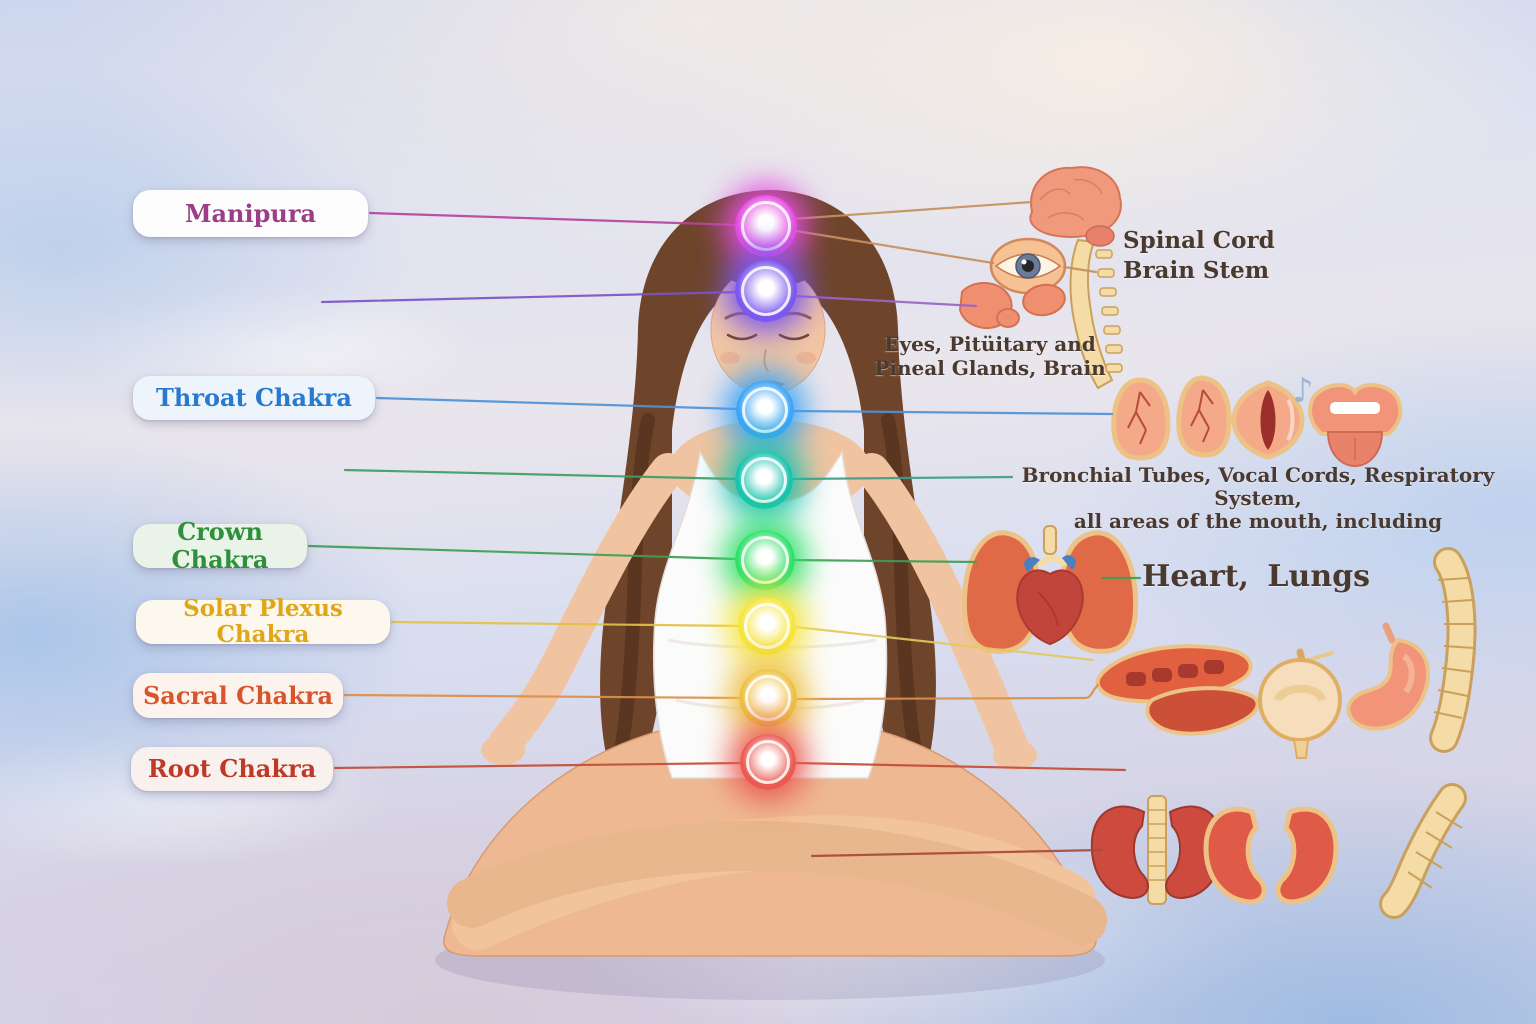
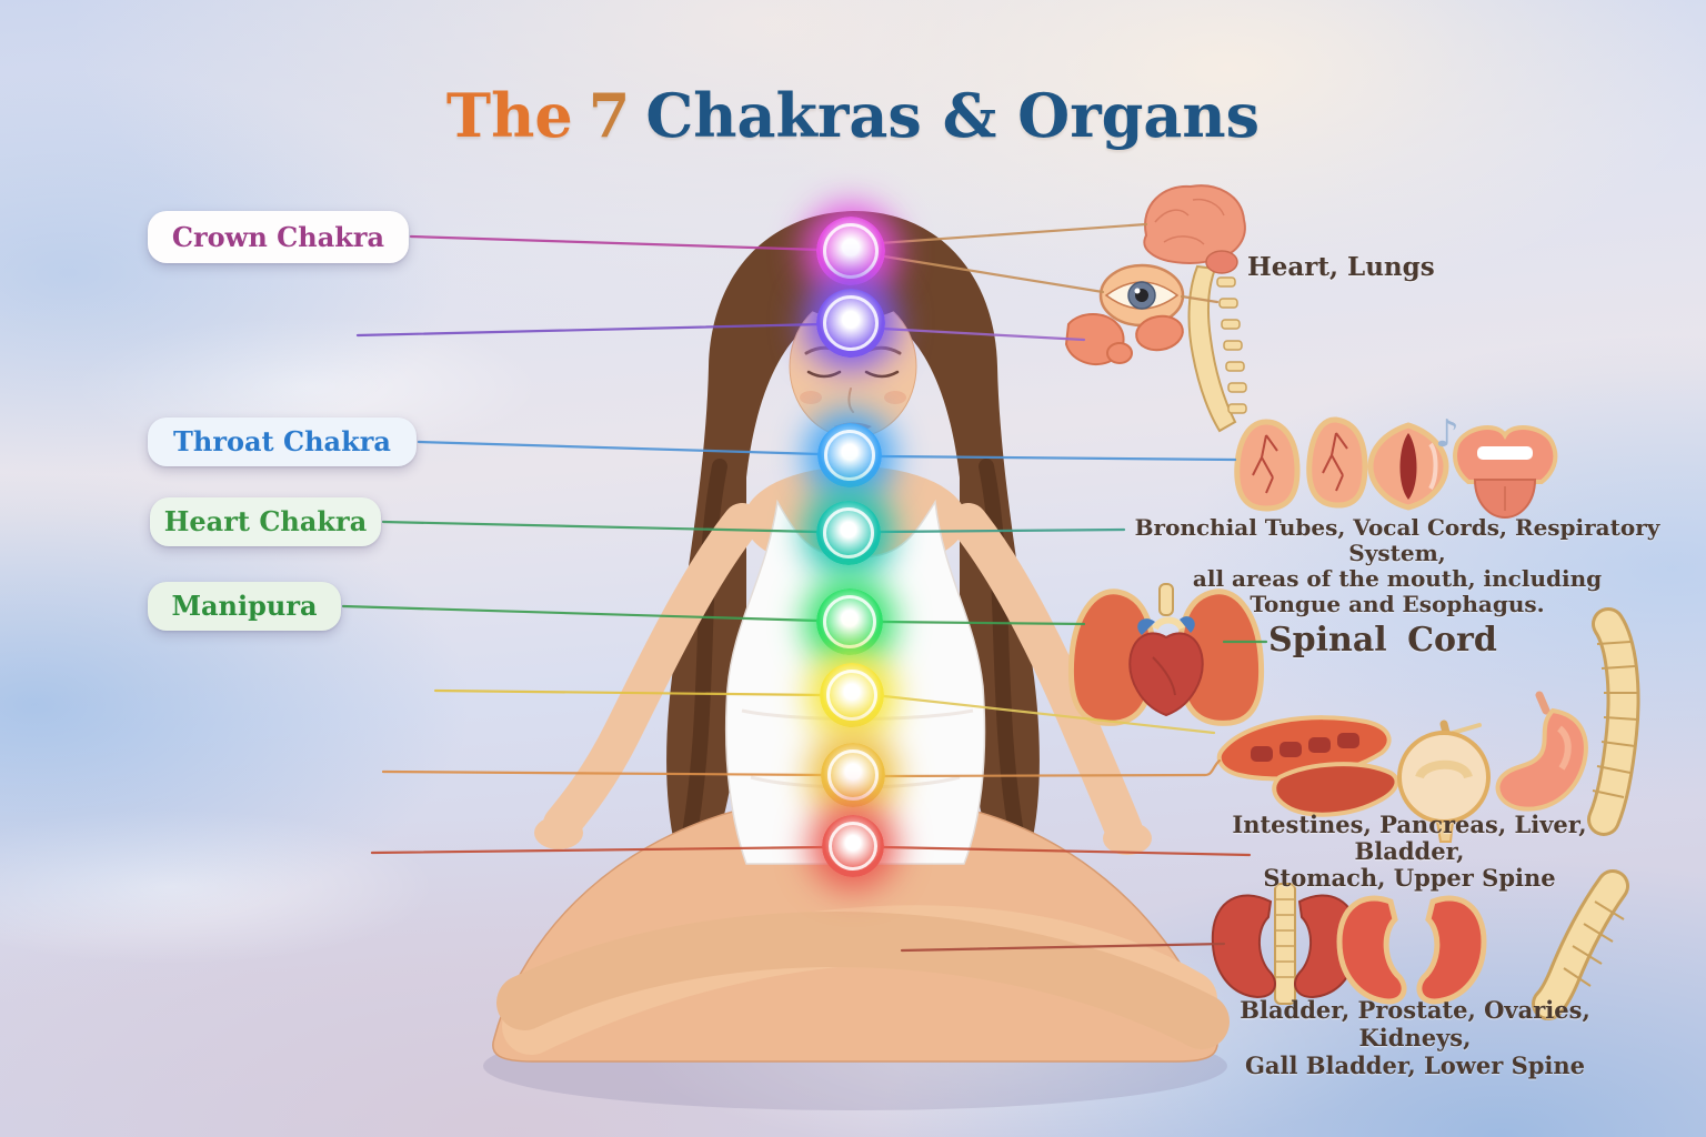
  ♪
+ The 7 Chakras & Organs
- Manipura
+ Crown Chakra
  Throat Chakra
+ Heart Chakra
- Crown Chakra
+ Manipura
- Solar Plexus Chakra
- Sacral Chakra
- Root Chakra
- Spinal Cord
+ Heart, Lungs
- Brain Stem
- Eyes, Pitüitary and
- Pineal Glands, Brain
  Bronchial Tubes, Vocal Cords, Respiratory System,
  all areas of the mouth, including
+ Tongue and Esophagus.
- Heart, Lungs
+ Spinal Cord
+ Intestines, Pancreas, Liver, Bladder,
+ Stomach, Upper Spine
+ Bladder, Prostate, Ovaries, Kidneys,
+ Gall Bladder, Lower Spine
